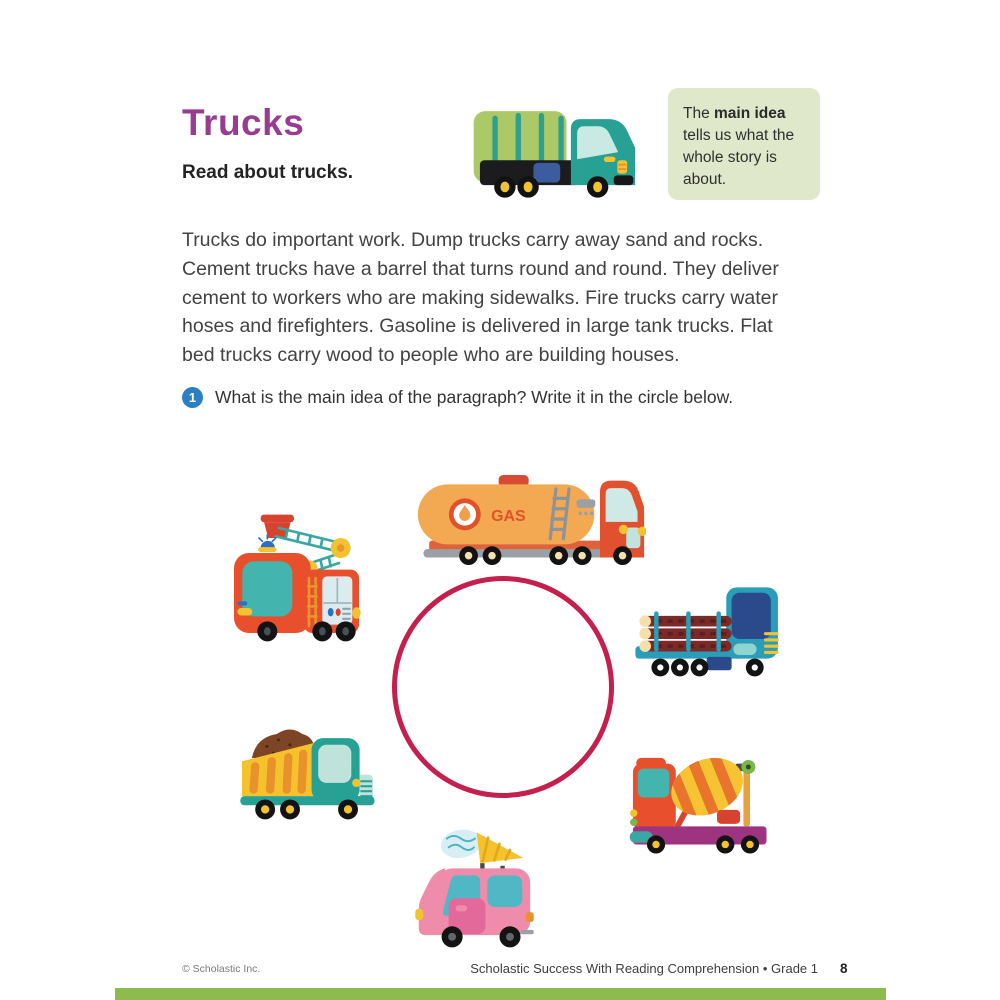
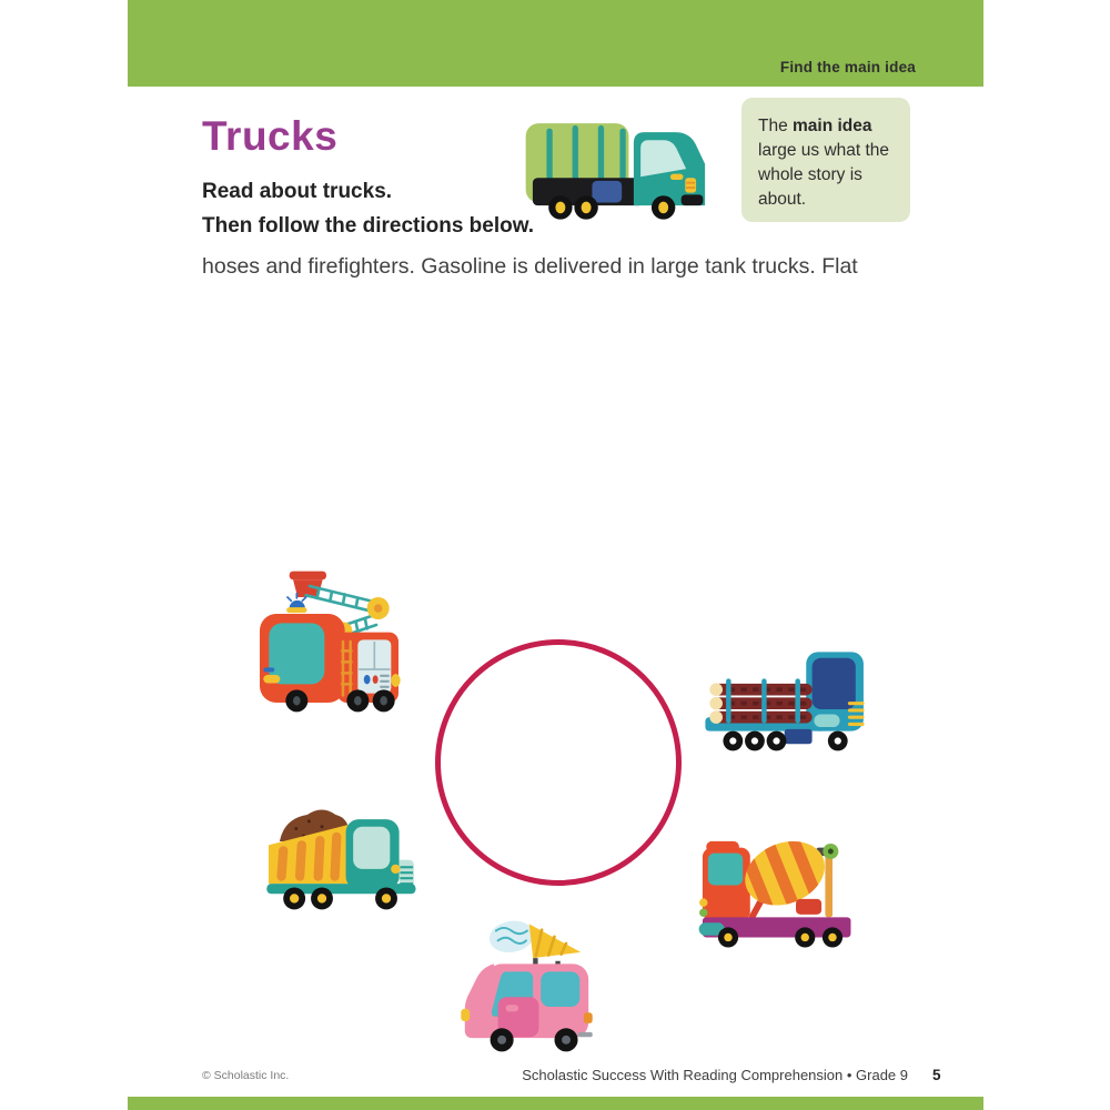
+ Find the main idea
  Trucks
  Read about trucks.
+ Then follow the directions below.
- The main idea tells us what the whole story is about.
+ The main idea large us what the whole story is about.
- Trucks do important work. Dump trucks carry away sand and rocks.
- Cement trucks have a barrel that turns round and round. They deliver
- cement to workers who are making sidewalks. Fire trucks carry water
  hoses and firefighters. Gasoline is delivered in large tank trucks. Flat
- bed trucks carry wood to people who are building houses.
- 1
- What is the main idea of the paragraph? Write it in the circle below.
- GAS
  © Scholastic Inc.
- Scholastic Success With Reading Comprehension • Grade 1
+ Scholastic Success With Reading Comprehension • Grade 9
- 8
+ 5
